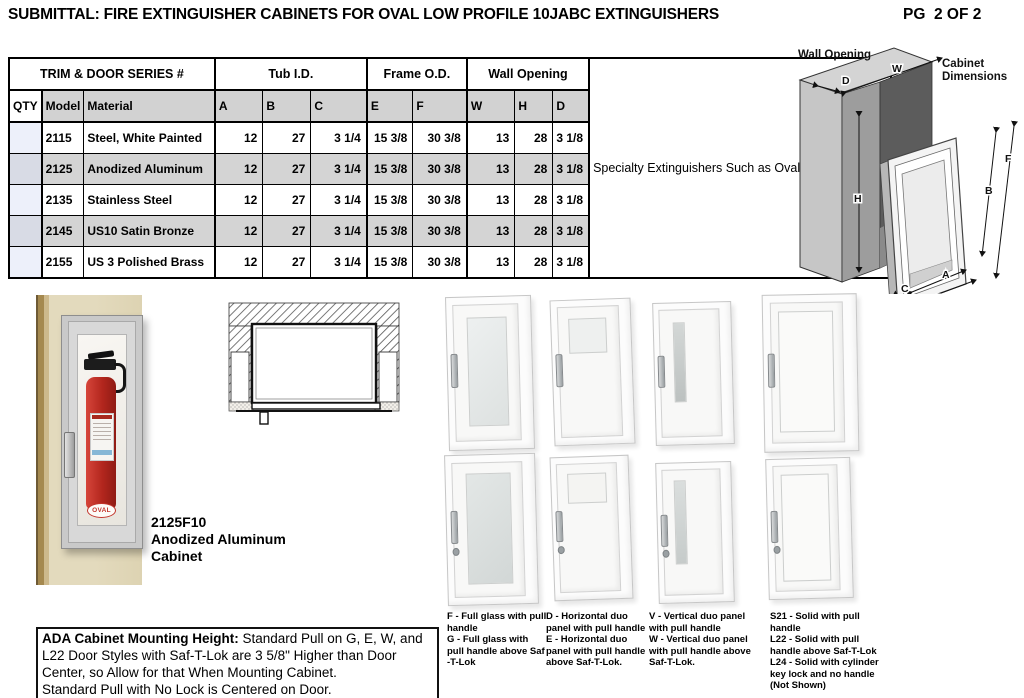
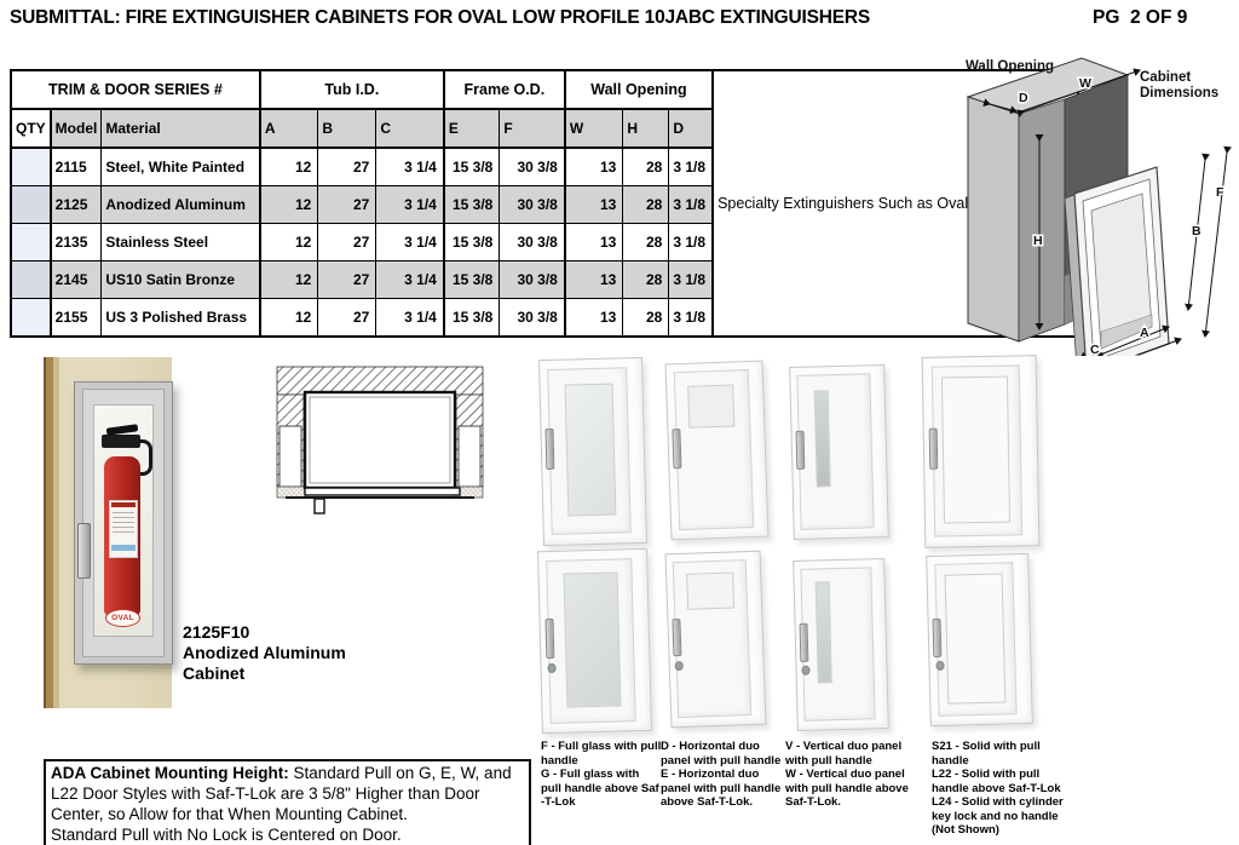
  SUBMITTAL: FIRE EXTINGUISHER CABINETS FOR OVAL LOW PROFILE 10JABC EXTINGUISHERS
- PG 2 OF 2
+ PG 2 OF 9
  TRIM & DOOR SERIES #	Tub I.D.	Frame O.D.	Wall Opening	Specialty Extinguishers Such as Oval
  QTY	Model	Material	A	B	C	E	F	W	H	D
  	2115	Steel, White Painted	12	27	3 1/4	15 3/8	30 3/8	13	28	3 1/8
  	2125	Anodized Aluminum	12	27	3 1/4	15 3/8	30 3/8	13	28	3 1/8
  	2135	Stainless Steel	12	27	3 1/4	15 3/8	30 3/8	13	28	3 1/8
  	2145	US10 Satin Bronze	12	27	3 1/4	15 3/8	30 3/8	13	28	3 1/8
  	2155	US 3 Polished Brass	12	27	3 1/4	15 3/8	30 3/8	13	28	3 1/8
  Wall Opening
  Cabinet
  Dimensions
  D
  W
  H
  B
  F
  A
  C
  2125F10
  Anodized Aluminum
  Cabinet
  F - Full glass with pull handle
  G - Full glass with pull handle above Saf -T-Lok
  D - Horizontal duo panel with pull handle
  E - Horizontal duo panel with pull handle above Saf-T-Lok.
  V - Vertical duo panel with pull handle
  W - Vertical duo panel with pull handle above Saf-T-Lok.
  S21 - Solid with pull handle
  L22 - Solid with pull handle above Saf-T-Lok
  L24 - Solid with cylinder key lock and no handle (Not Shown)
  ADA Cabinet Mounting Height: Standard Pull on G, E, W, and L22 Door Styles with Saf-T-Lok are 3 5/8" Higher than Door Center, so Allow for that When Mounting Cabinet.
  Standard Pull with No Lock is Centered on Door.
